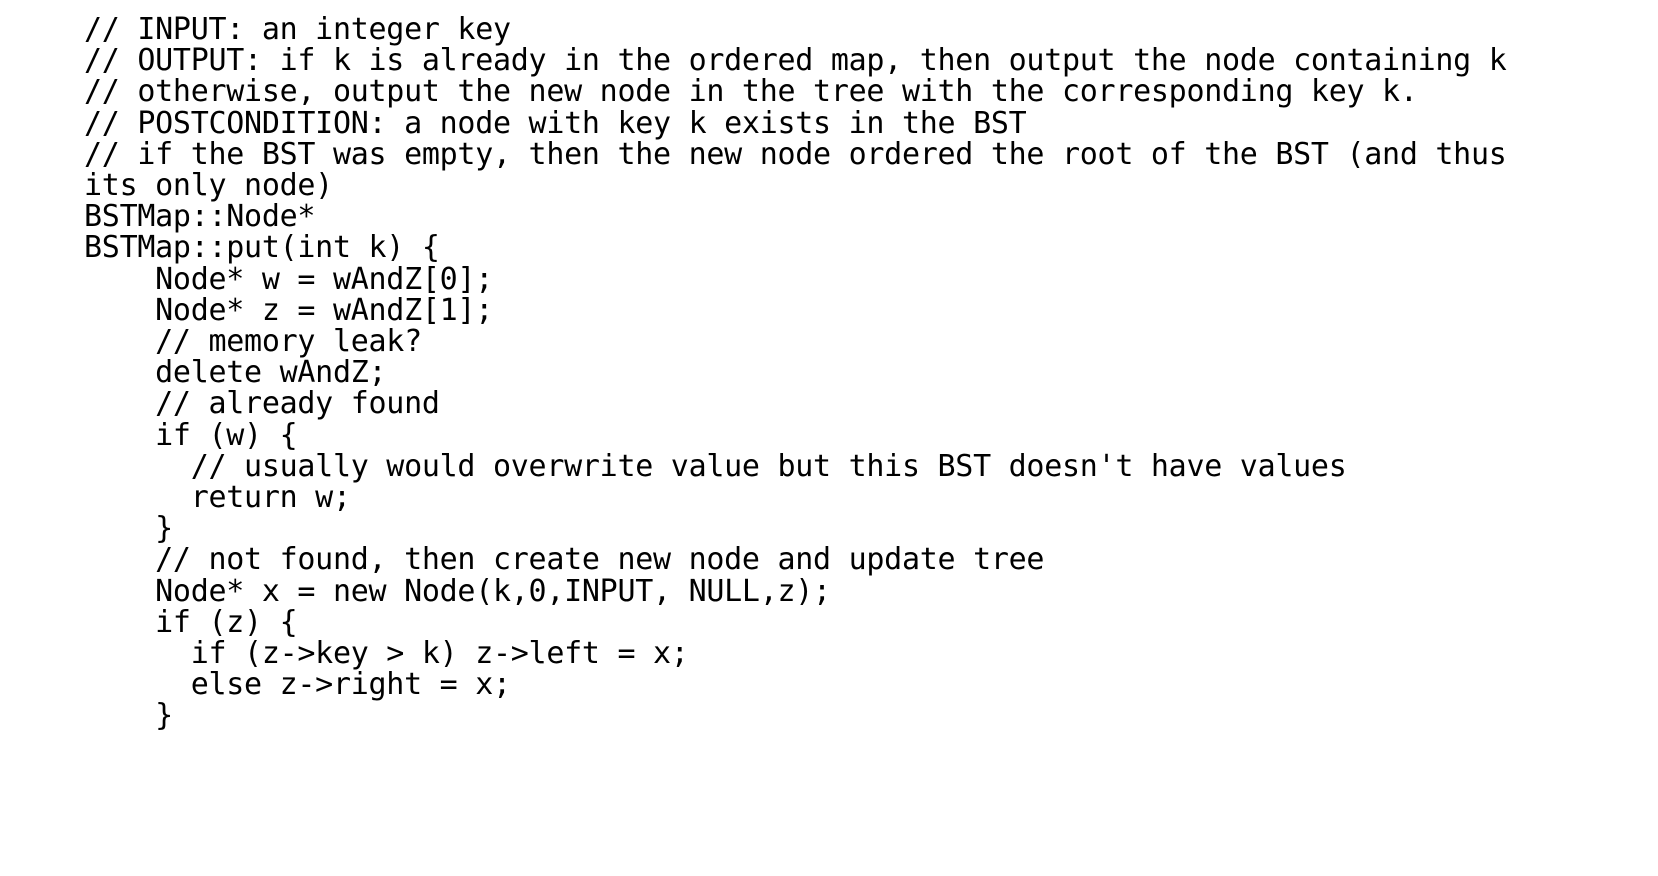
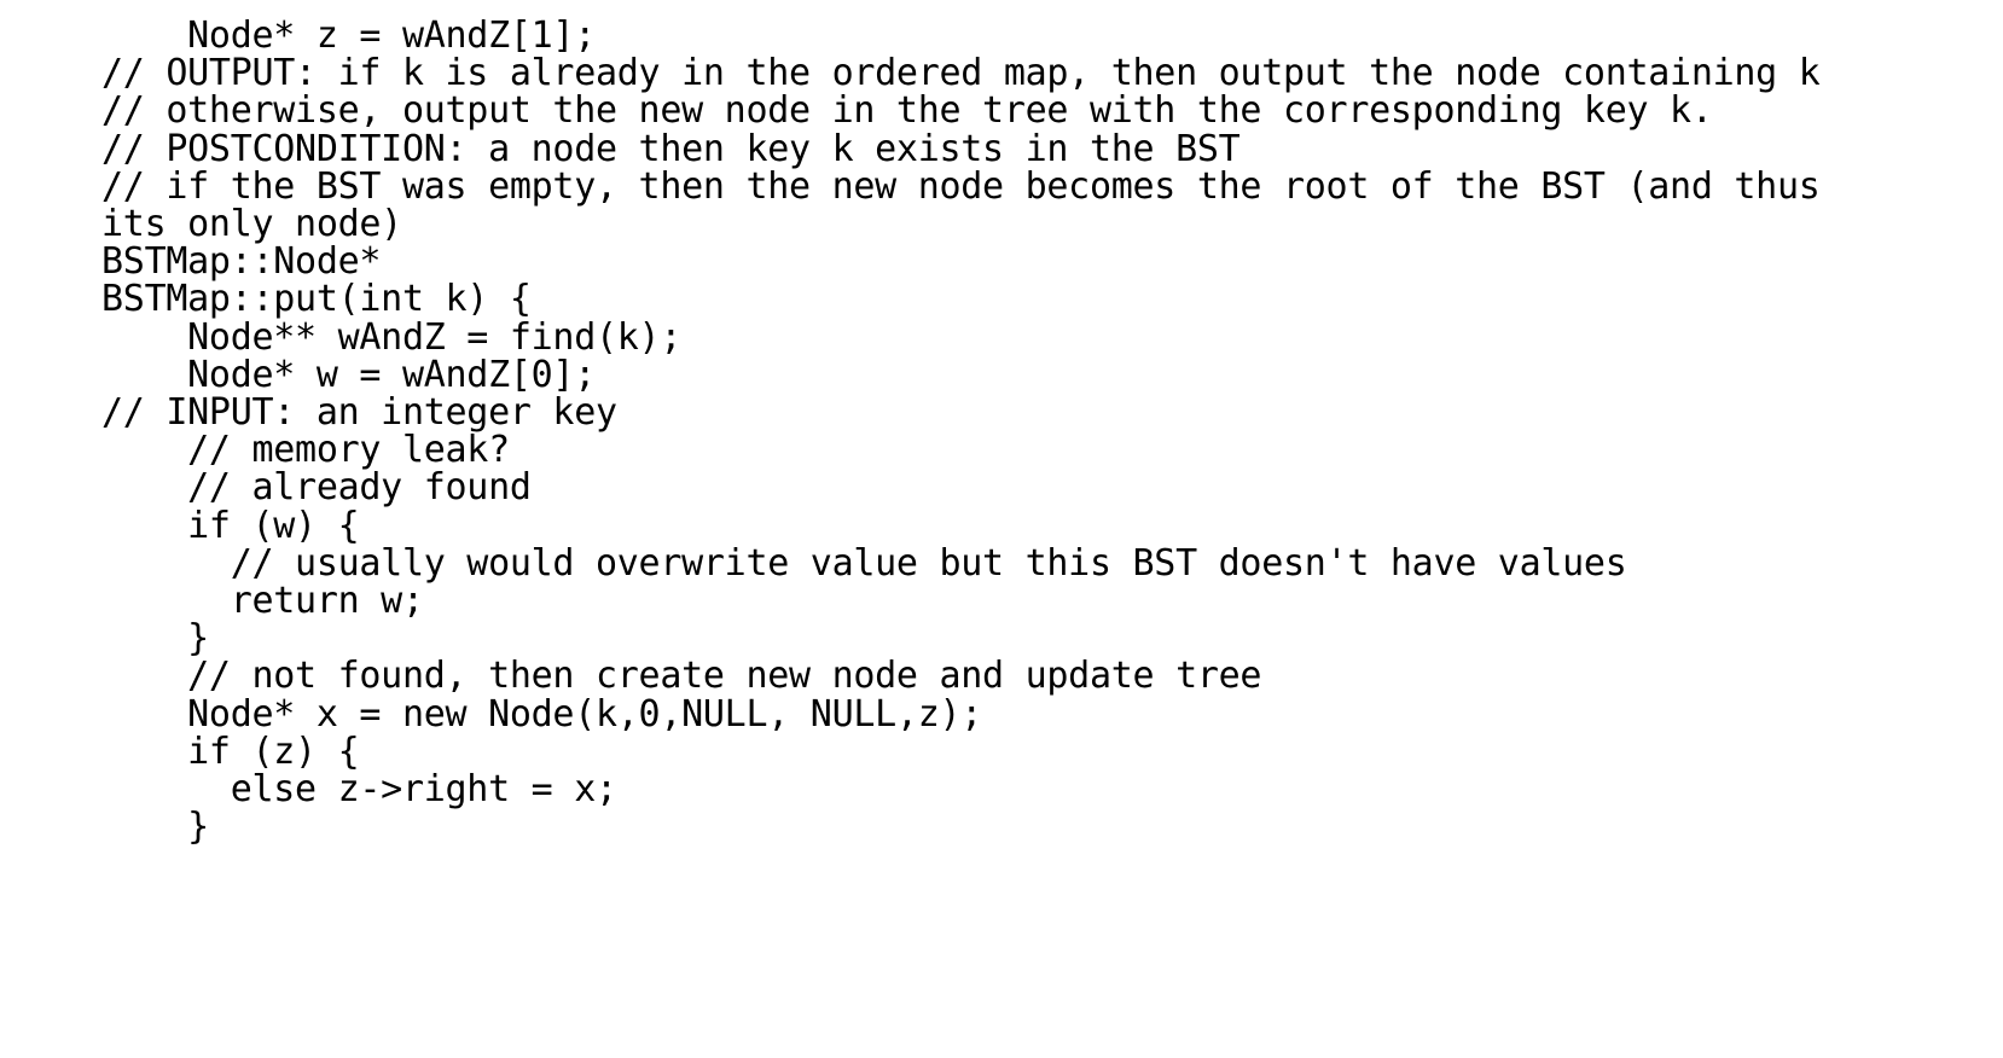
- // INPUT: an integer key
+ Node* z = wAndZ[1];
  // OUTPUT: if k is already in the ordered map, then output the node containing k
  // otherwise, output the new node in the tree with the corresponding key k.
- // POSTCONDITION: a node with key k exists in the BST
+ // POSTCONDITION: a node then key k exists in the BST
- // if the BST was empty, then the new node ordered the root of the BST (and thus
+ // if the BST was empty, then the new node becomes the root of the BST (and thus
  its only node)
  BSTMap::Node*
  BSTMap::put(int k) {
+ Node** wAndZ = find(k);
  Node* w = wAndZ[0];
- Node* z = wAndZ[1];
+ // INPUT: an integer key
  // memory leak?
- delete wAndZ;
  // already found
  if (w) {
  // usually would overwrite value but this BST doesn't have values
  return w;
  }
  // not found, then create new node and update tree
- Node* x = new Node(k,0,INPUT, NULL,z);
+ Node* x = new Node(k,0,NULL, NULL,z);
  if (z) {
- if (z->key > k) z->left = x;
  else z->right = x;
  }
